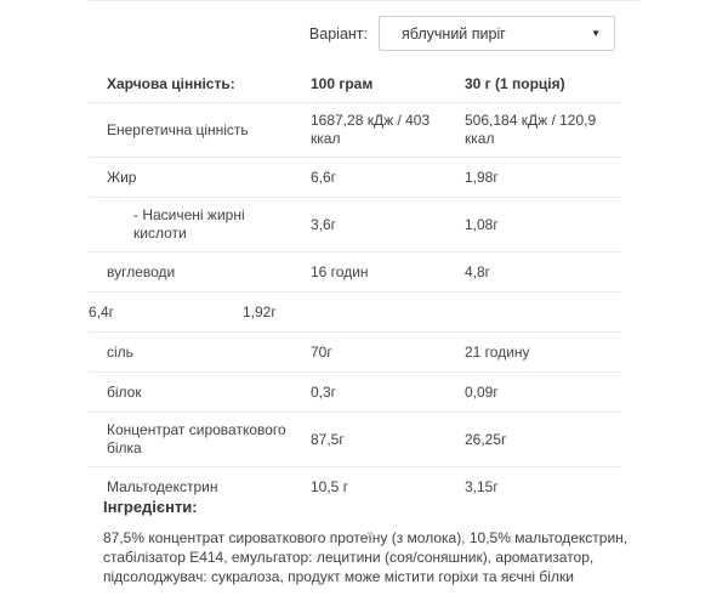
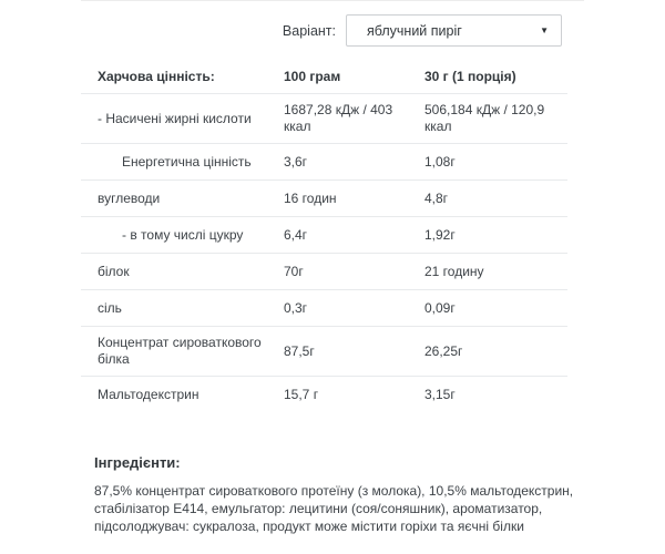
  Варіант:
  яблучний пиріг
  ▼
  Харчова цінність:
  100 грам
  30 г (1 порція)
- Енергетична цінність
+ - Насичені жирні кислоти
  1687,28 кДж / 403 ккал
  506,184 кДж / 120,9 ккал
- Жир
- 6,6г
- 1,98г
- - Насичені жирні кислоти
+ Енергетична цінність
  3,6г
  1,08г
  вуглеводи
  16 годин
  4,8г
+ - в тому числі цукру
  6,4г
  1,92г
- сіль
+ білок
  70г
  21 годину
- білок
+ сіль
  0,3г
  0,09г
  Концентрат сироваткового білка
  87,5г
  26,25г
  Мальтодекстрин
- 10,5 г
+ 15,7 г
  3,15г
  Інгредієнти:
  87,5% концентрат сироваткового протеїну (з молока), 10,5% мальтодекстрин, стабілізатор E414, емульгатор: лецитини (соя/соняшник), ароматизатор, підсолоджувач: сукралоза, продукт може містити горіхи та яєчні білки
